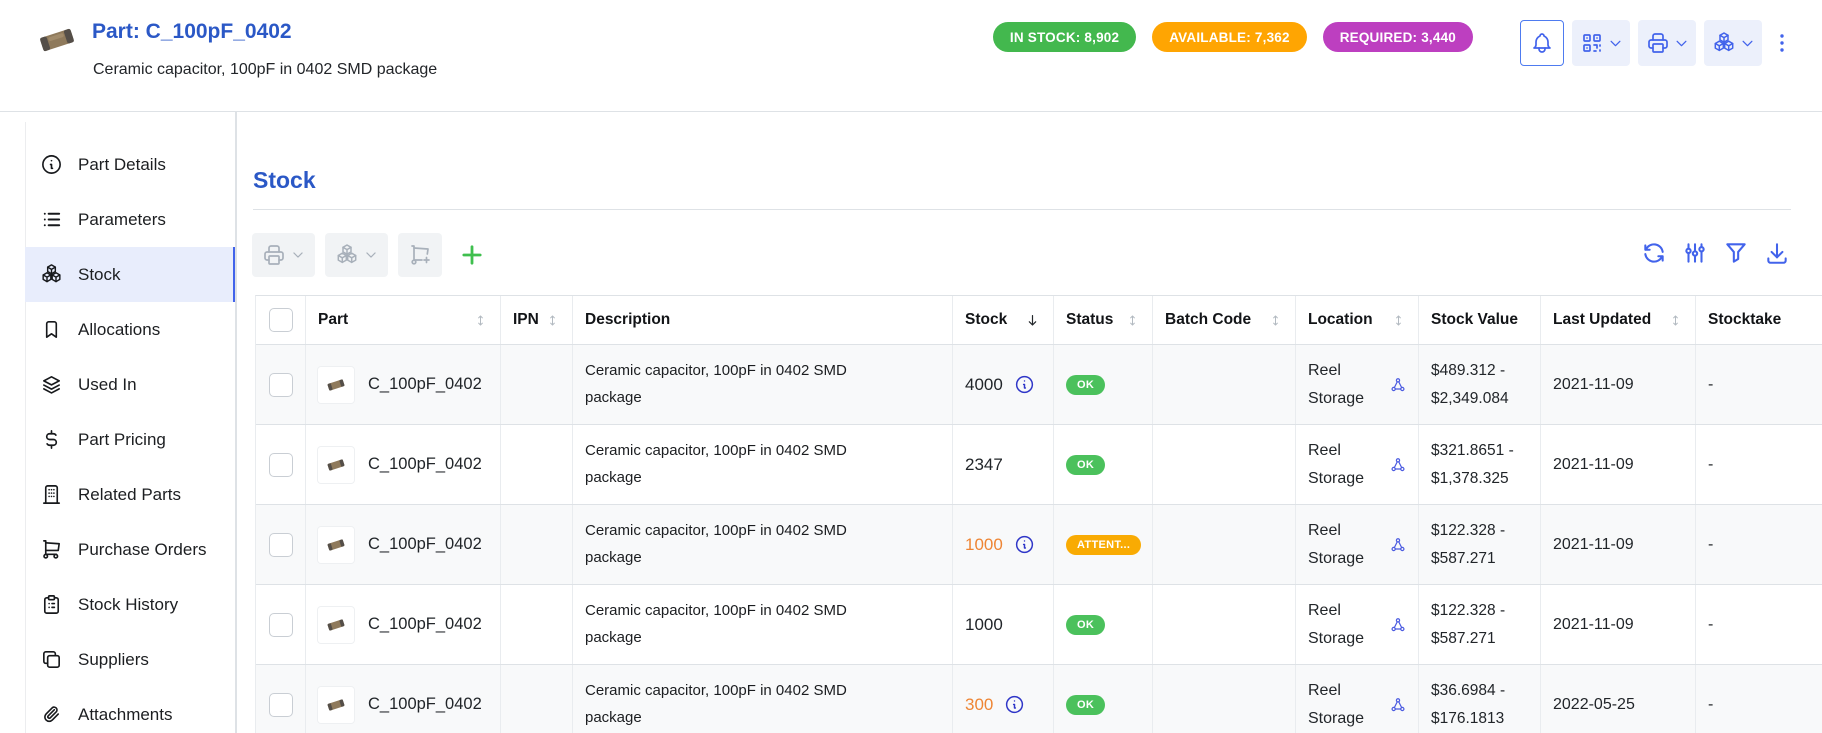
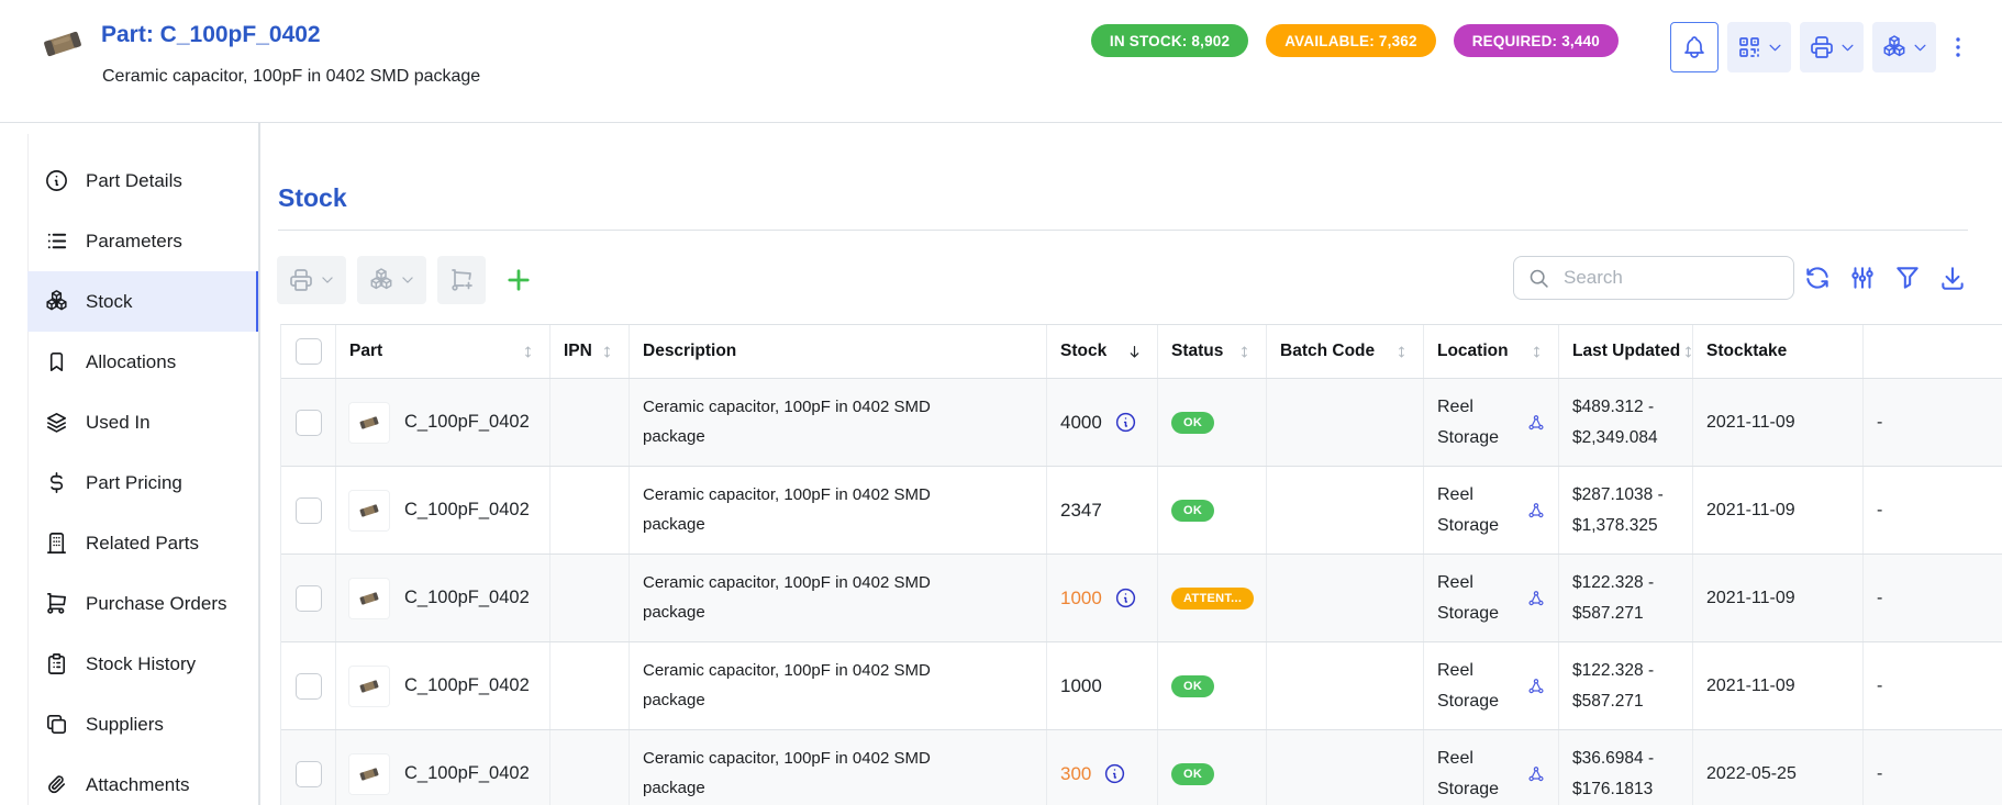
  Part: C_100pF_0402
  Ceramic capacitor, 100pF in 0402 SMD package
  IN STOCK: 8,902
  AVAILABLE: 7,362
  REQUIRED: 3,440
  Part Details
  Parameters
  Stock
  Allocations
  Used In
  Part Pricing
  Related Parts
  Purchase Orders
  Stock History
  Suppliers
  Attachments
  Stock
+ Search
  Part
  IPN
  Description
  Stock
  Status
  Batch Code
  Location
- Stock Value
  Last Updated
  Stocktake
  C_100pF_0402
  Ceramic capacitor, 100pF in 0402 SMD package
  4000
  OK
  Reel Storage
  $489.312 - $2,349.084
  2021-11-09
  -
  C_100pF_0402
  Ceramic capacitor, 100pF in 0402 SMD package
  2347
  OK
  Reel Storage
- $321.8651 - $1,378.325
+ $287.1038 - $1,378.325
  2021-11-09
  -
  C_100pF_0402
  Ceramic capacitor, 100pF in 0402 SMD package
  1000
  ATTENT...
  Reel Storage
  $122.328 - $587.271
  2021-11-09
  -
  C_100pF_0402
  Ceramic capacitor, 100pF in 0402 SMD package
  1000
  OK
  Reel Storage
  $122.328 - $587.271
  2021-11-09
  -
  C_100pF_0402
  Ceramic capacitor, 100pF in 0402 SMD package
  300
  OK
  Reel Storage
  $36.6984 - $176.1813
  2022-05-25
  -
